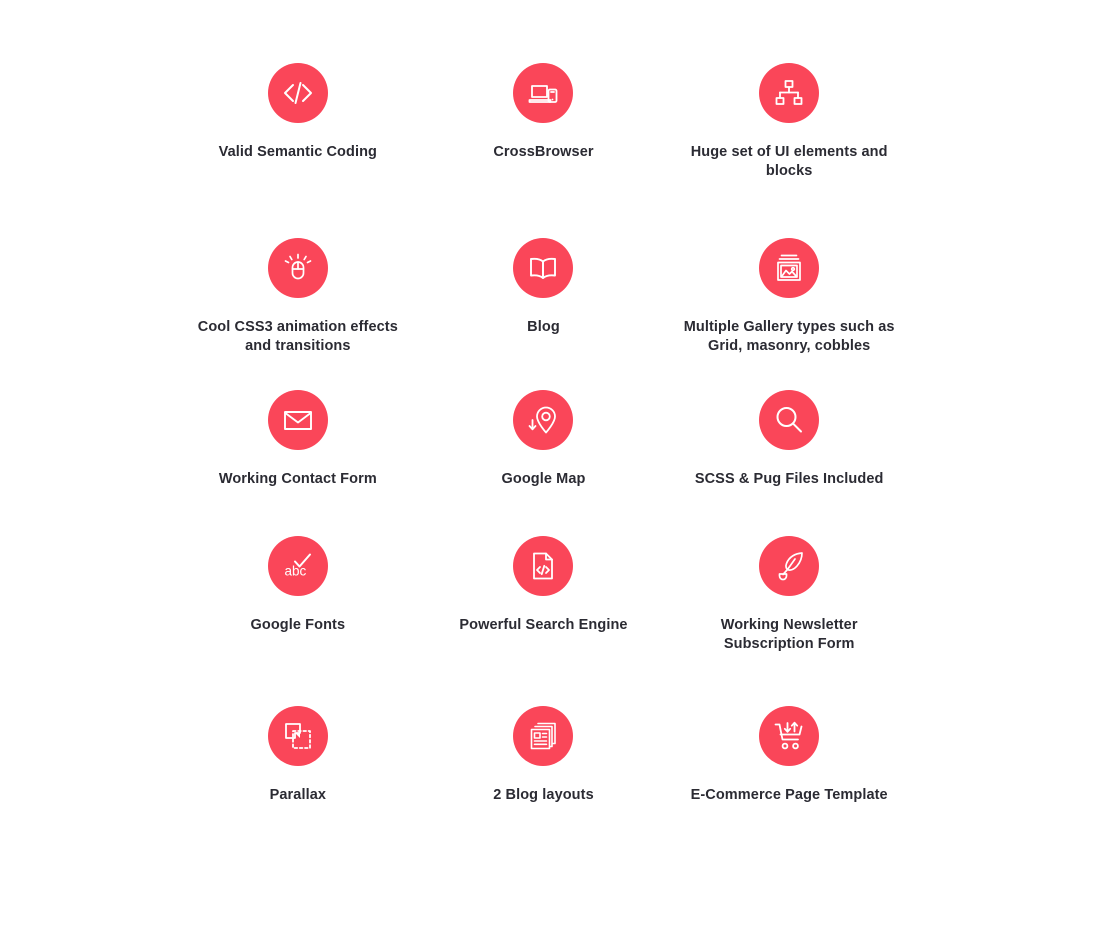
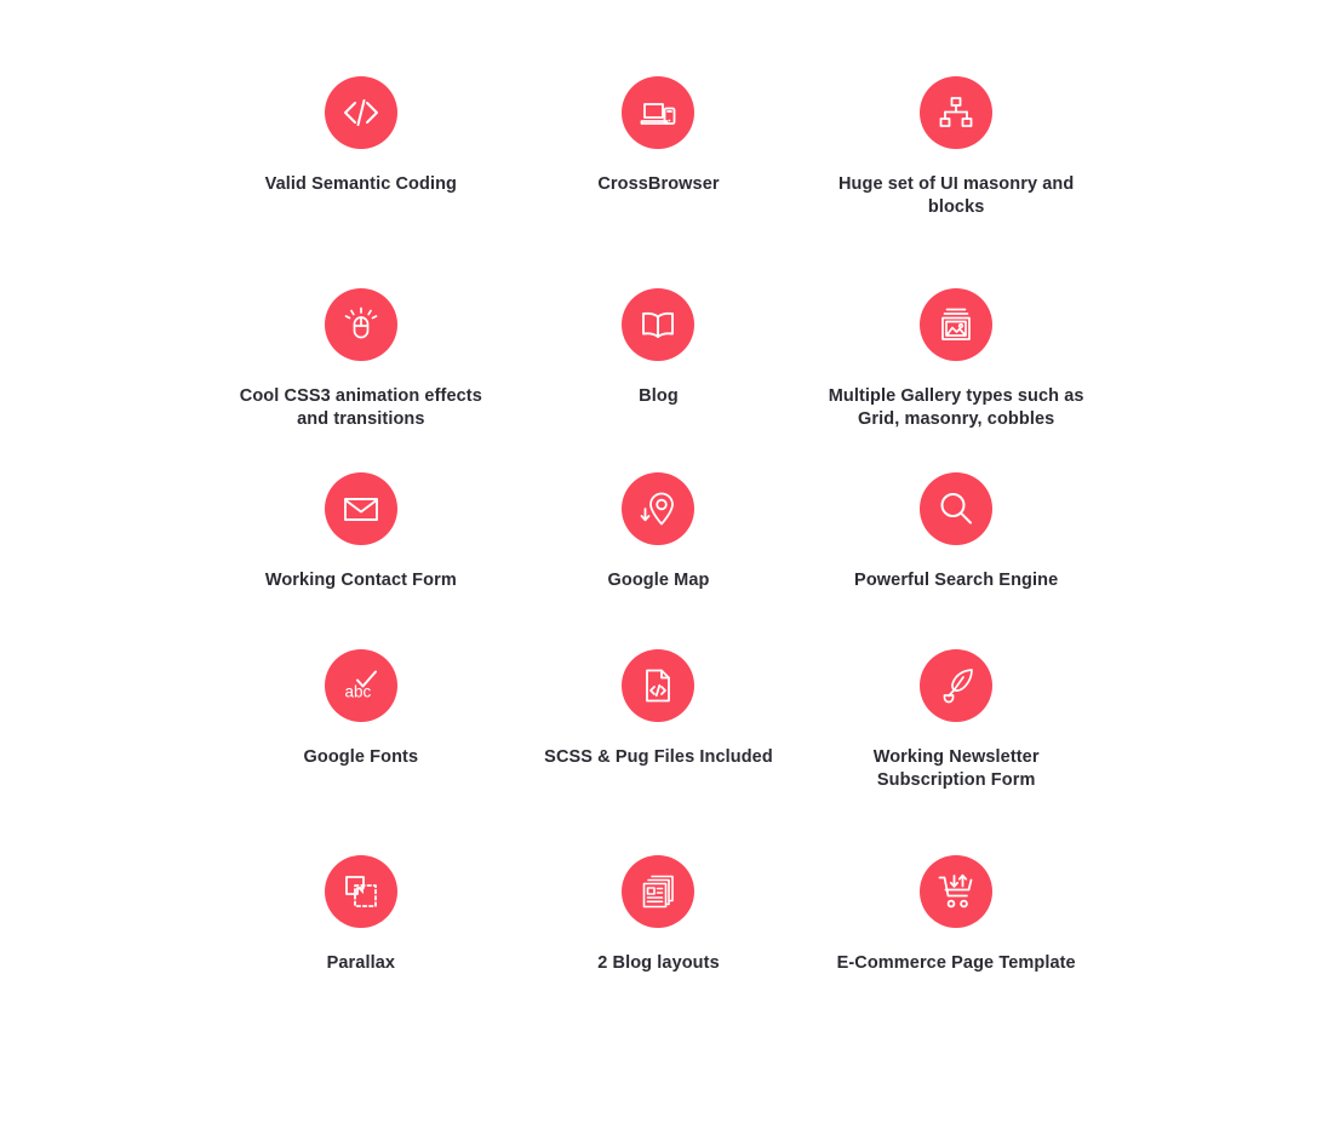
  Valid Semantic Coding
  CrossBrowser
- Huge set of UI elements and blocks
+ Huge set of UI masonry and blocks
  Cool CSS3 animation effects and transitions
  Blog
  Multiple Gallery types such as Grid, masonry, cobbles
  Working Contact Form
  Google Map
- SCSS & Pug Files Included
+ Powerful Search Engine
  abc
  Google Fonts
- Powerful Search Engine
+ SCSS & Pug Files Included
  Working Newsletter Subscription Form
  Parallax
  2 Blog layouts
  E-Commerce Page Template
